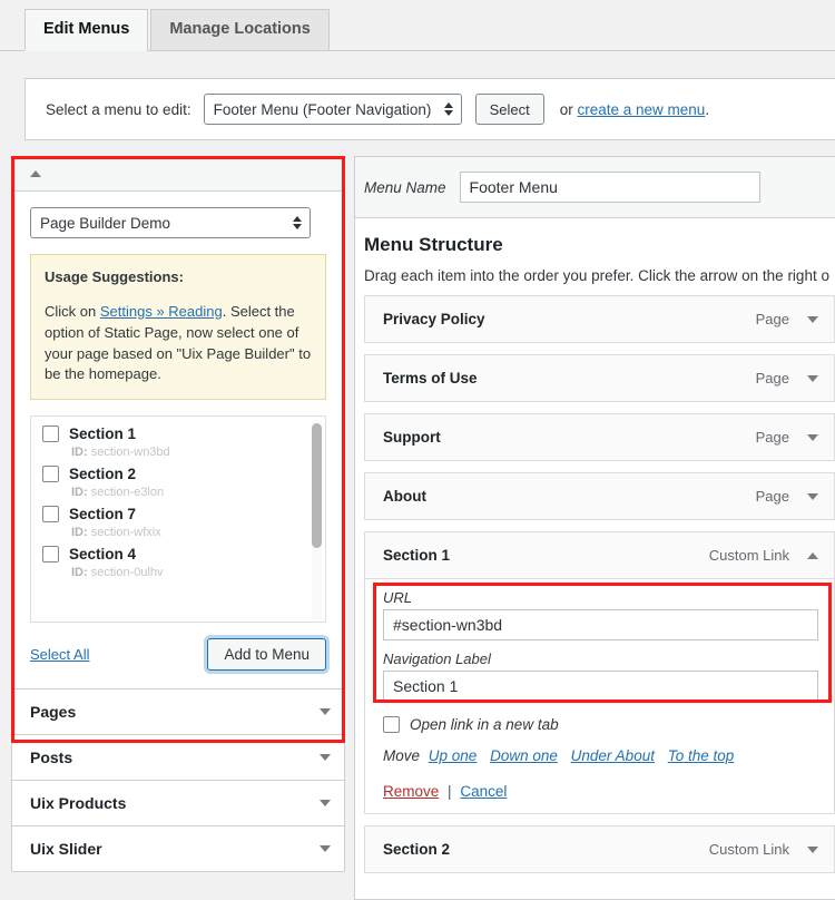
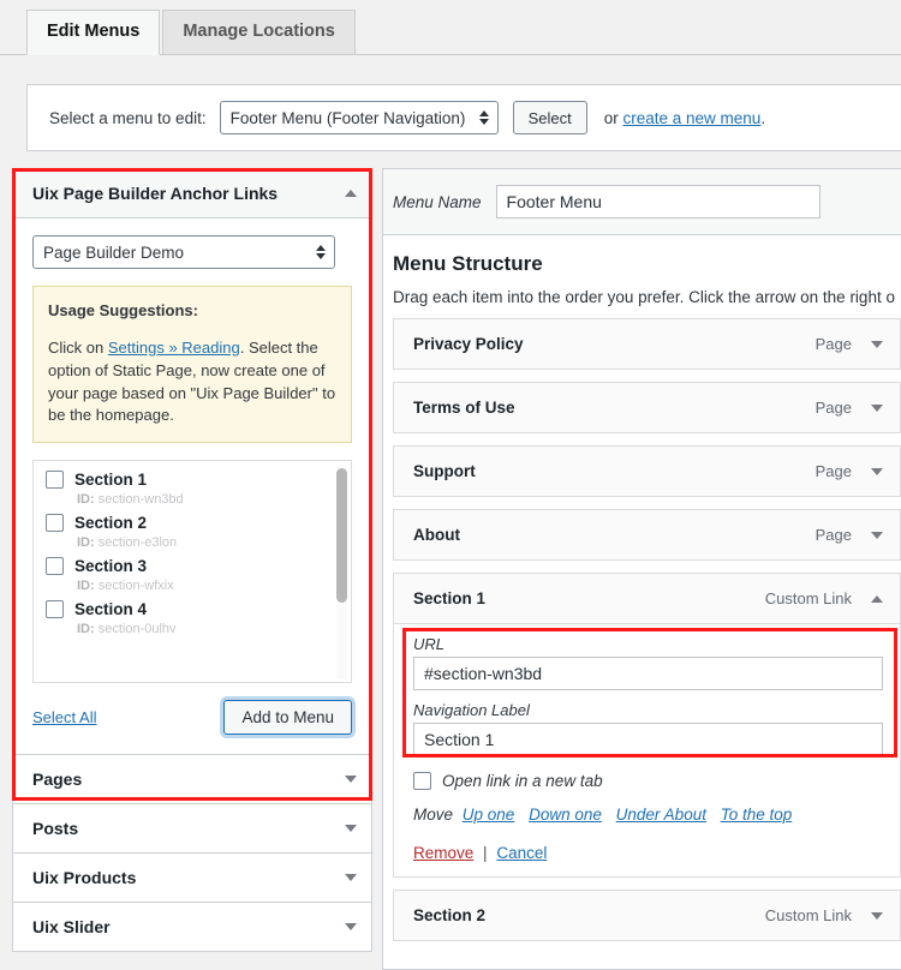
  Edit Menus
  Manage Locations
  Select a menu to edit:
  Footer Menu (Footer Navigation)
  Select
  or
  create a new menu
  .
+ Uix Page Builder Anchor Links
  Page Builder Demo
  Usage Suggestions:
- Click on Settings » Reading. Select the option of Static Page, now select one of your page based on "Uix Page Builder" to be the homepage.
+ Click on Settings » Reading. Select the option of Static Page, now create one of your page based on "Uix Page Builder" to be the homepage.
  Section 1
  ID: section-wn3bd
  Section 2
  ID: section-e3lon
- Section 7
+ Section 3
  ID: section-wfxix
  Section 4
  ID: section-0ulhv
  Select All
  Add to Menu
  Pages
  Posts
  Uix Products
  Uix Slider
  Menu Name
  Footer Menu
  Menu Structure
  Drag each item into the order you prefer. Click the arrow on the right o
  Privacy Policy
  Page
  Terms of Use
  Page
  Support
  Page
  About
  Page
  Section 1
  Custom Link
  URL
  #section-wn3bd
  Navigation Label
  Section 1
  Open link in a new tab
  Move Up one Down one Under About To the top
  Remove | Cancel
  Section 2
  Custom Link
